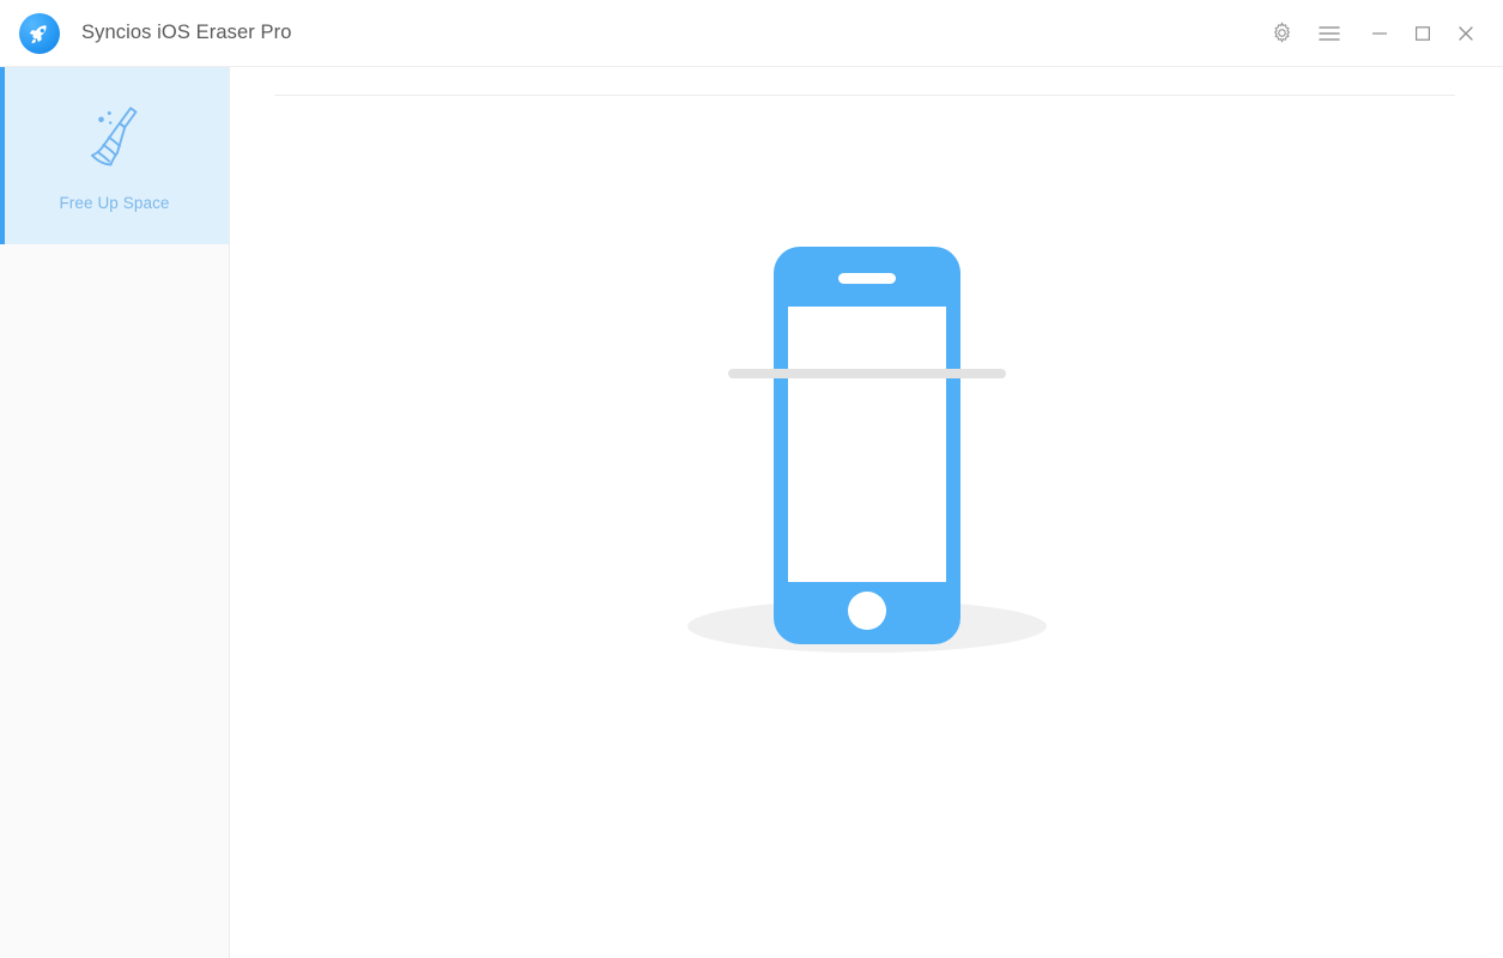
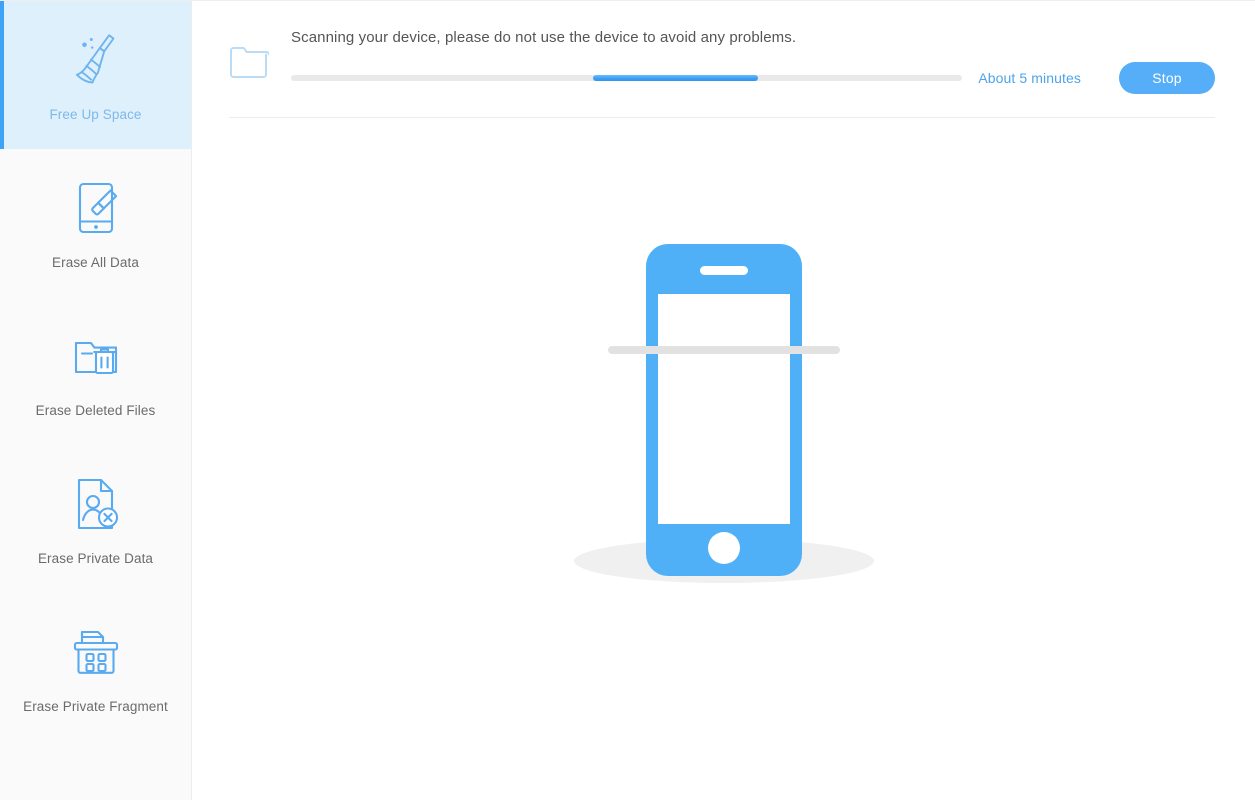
- Syncios iOS Eraser Pro
  Free Up Space
+ Erase All Data
+ Erase Deleted Files
+ Erase Private Data
+ Erase Private Fragment
+ Scanning your device, please do not use the device to avoid any problems.
+ About 5 minutes
+ Stop
